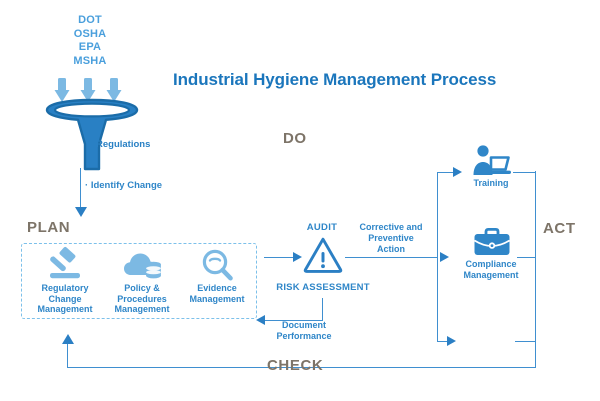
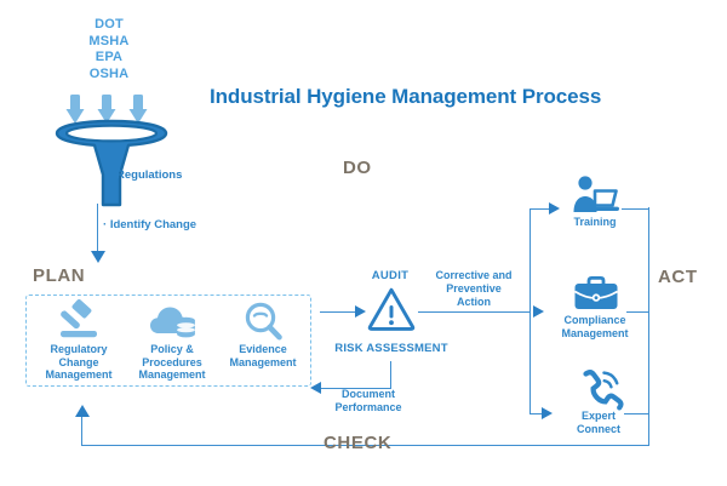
  DOT
- OSHA
+ MSHA
  EPA
- MSHA
+ OSHA
  Regulations
  Industrial Hygiene Management Process
  DO
  Identify Change
  PLAN
  Regulatory
  Change
  Management
  Policy &
  Procedures
  Management
  Evidence
  Management
  AUDIT
  RISK ASSESSMENT
  Corrective and
  Preventive
  Action
  Training
  Compliance
  Management
+ Expert
+ Connect
  ACT
  CHECK
  Document
  Performance
